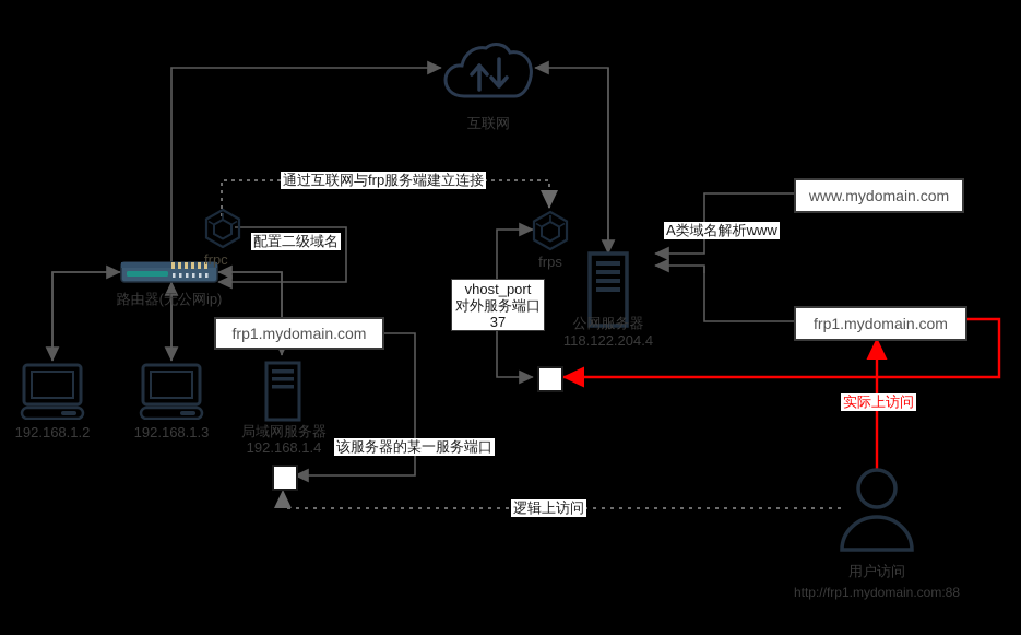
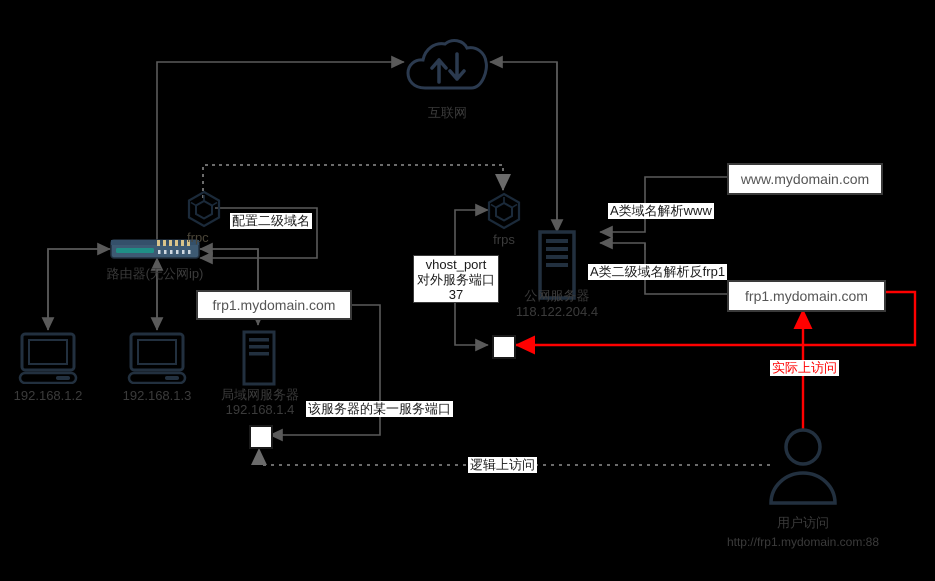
  互联网
  frpc
  路由器(无公网ip)
  frps
  192.168.1.2
  192.168.1.3
  局域网服务器
  192.168.1.4
  公网服务器
  118.122.204.4
  用户访问
  http://frp1.mydomain.com:88
  frp1.mydomain.com
  www.mydomain.com
  frp1.mydomain.com
  vhost_port
  对外服务端口
  37
- 通过互联网与frp服务端建立连接
  配置二级域名
  A类域名解析www
+ A类二级域名解析反frp1
  该服务器的某一服务端口
  逻辑上访问
  实际上访问
